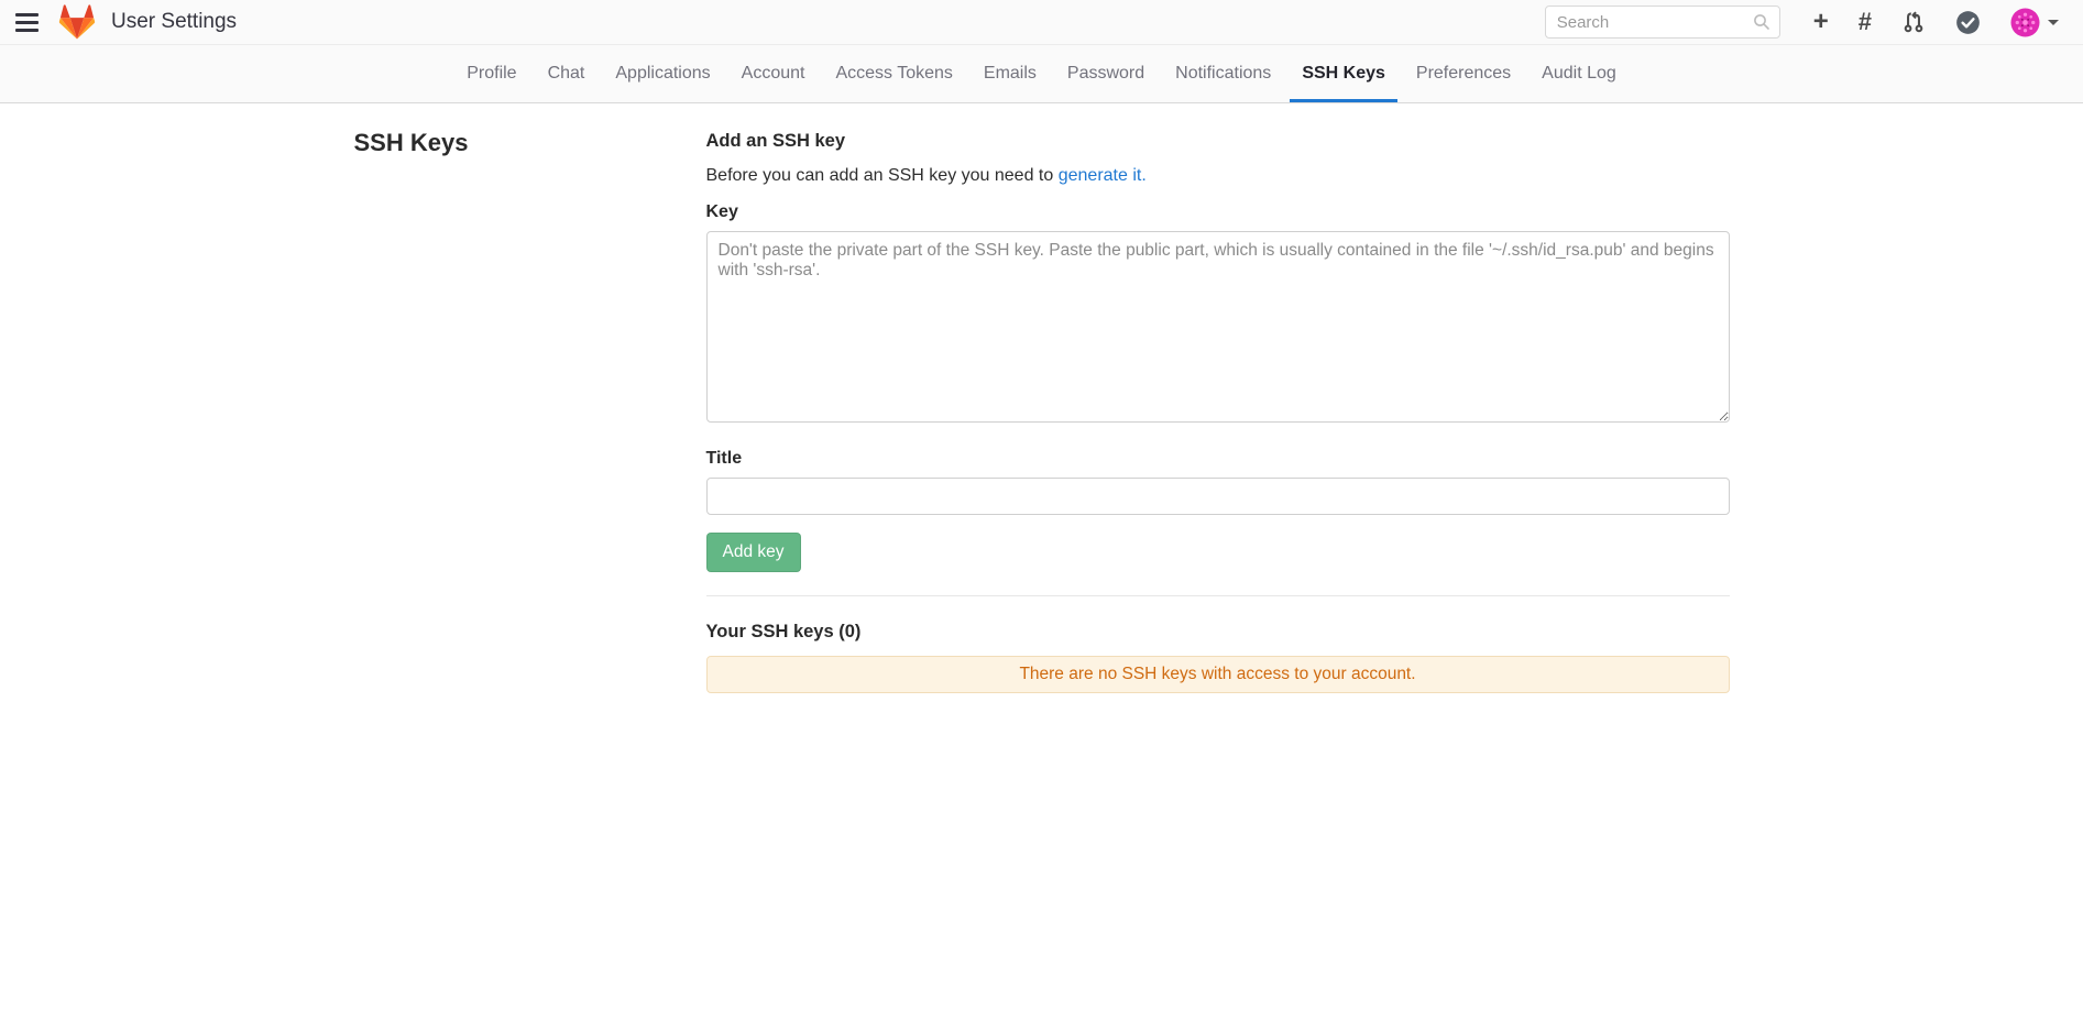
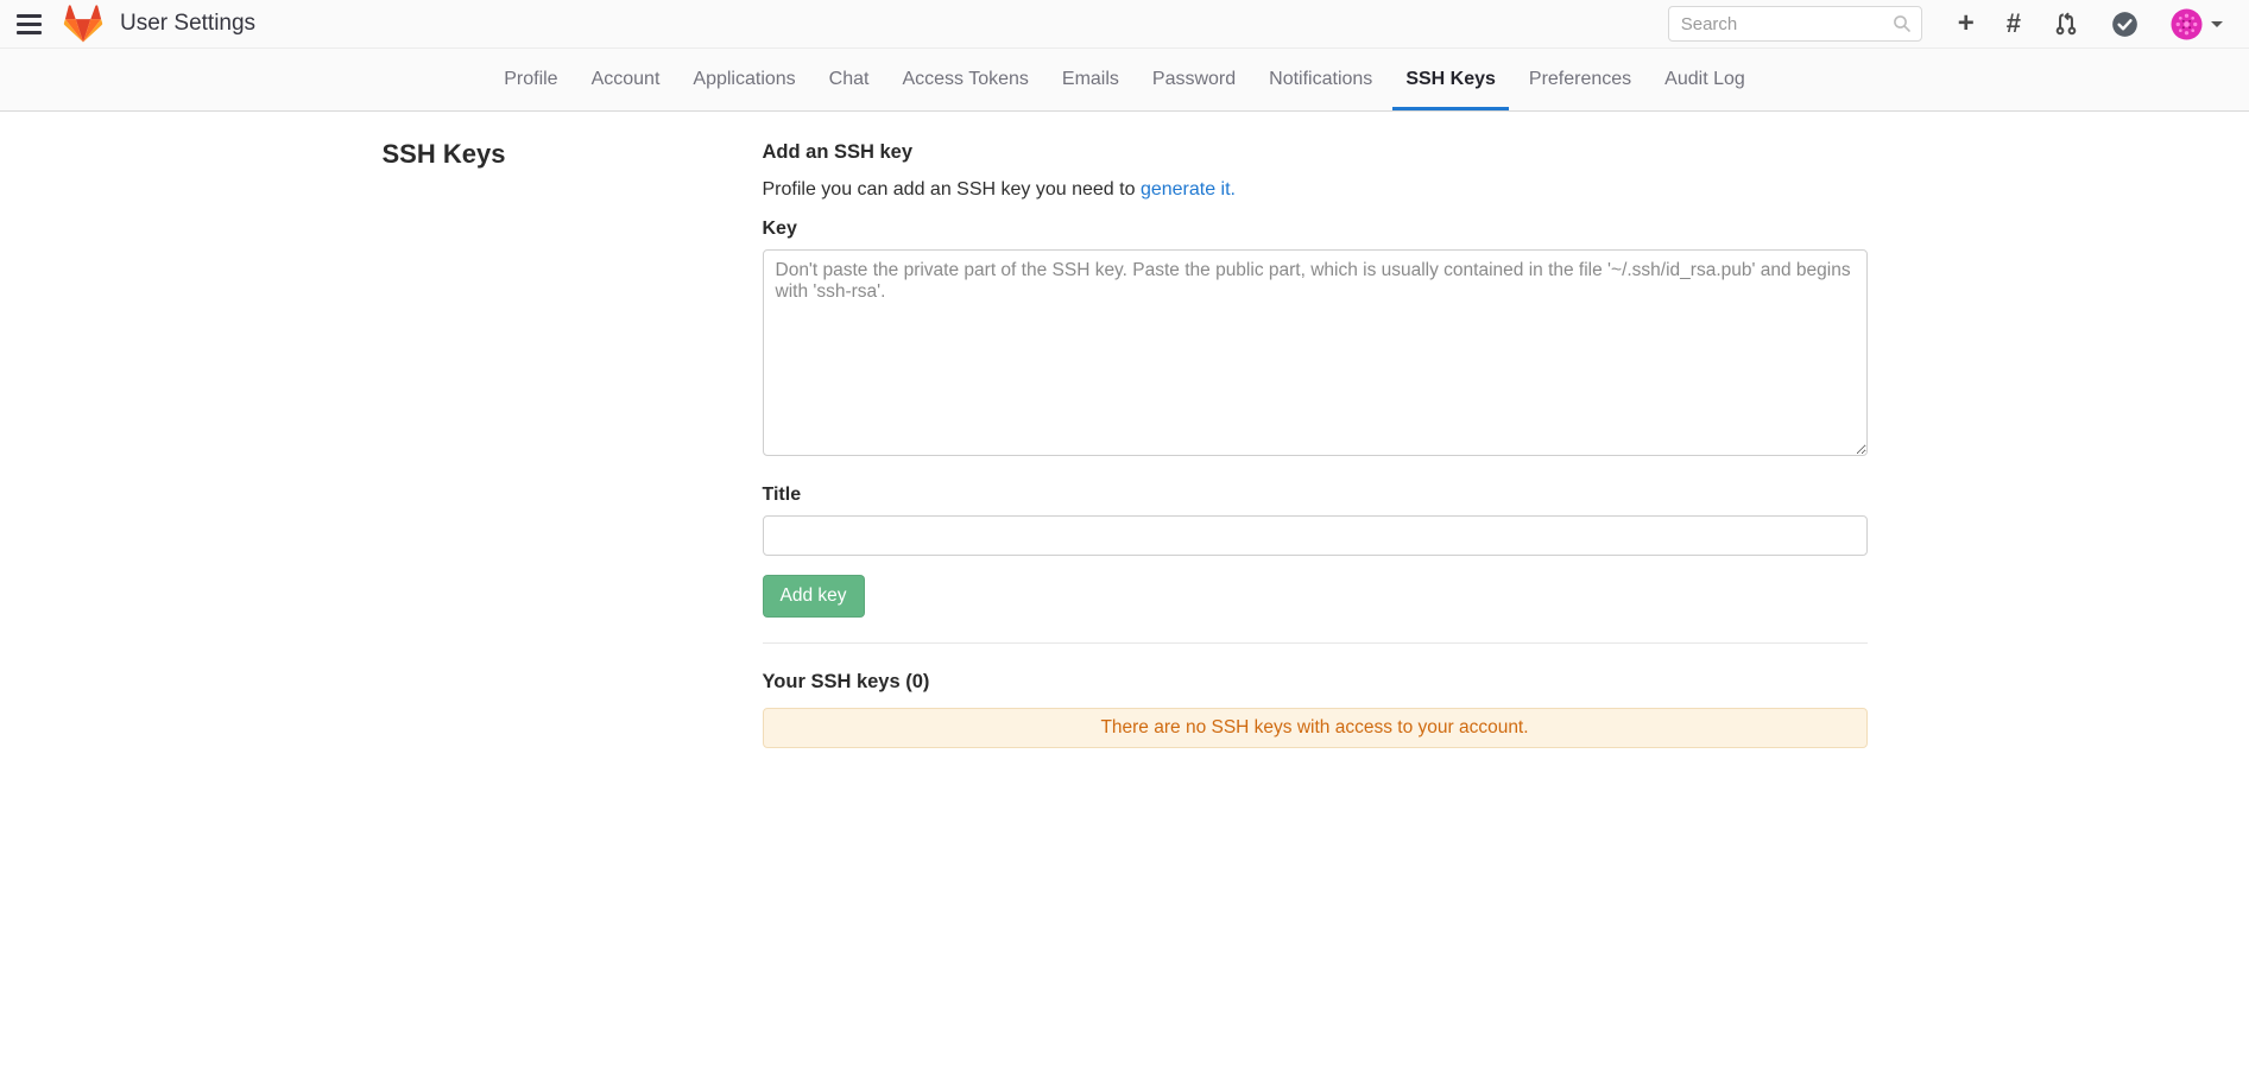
  User Settings
  Search
  +
  #
  Profile
- Chat
+ Account
  Applications
- Account
+ Chat
  Access Tokens
  Emails
  Password
  Notifications
  SSH Keys
  Preferences
  Audit Log
  SSH Keys
  Add an SSH key
- Before you can add an SSH key you need to generate it.
+ Profile you can add an SSH key you need to generate it.
  Key
  Title
  Add key
  Your SSH keys (0)
  There are no SSH keys with access to your account.
